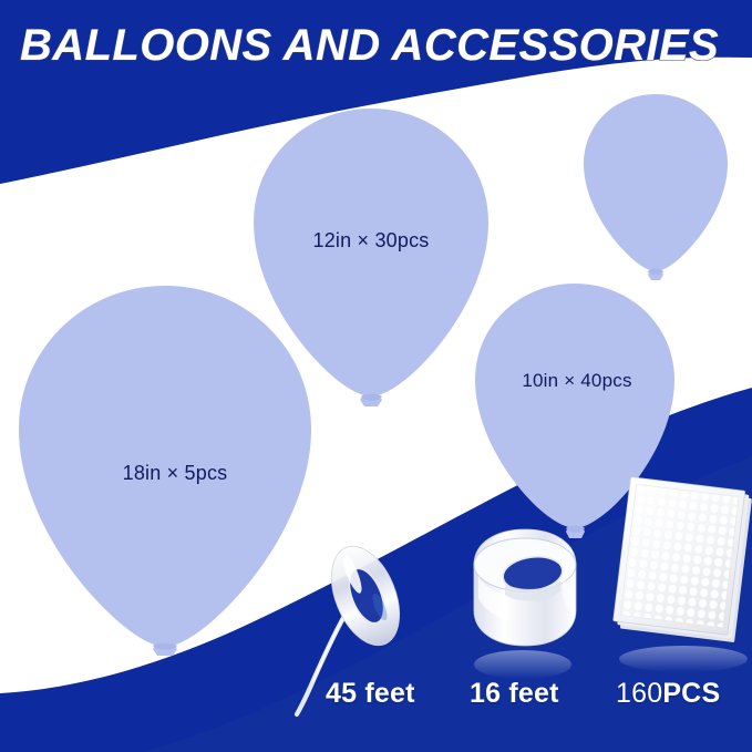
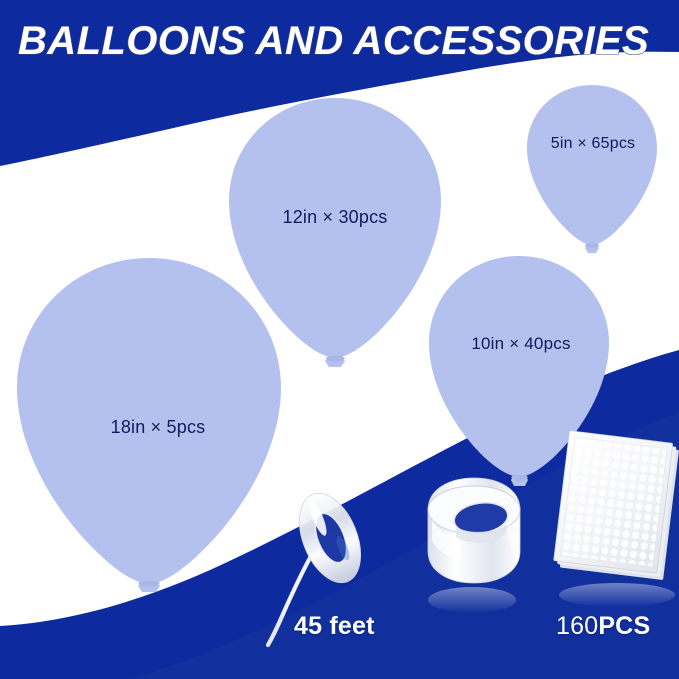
  BALLOONS AND ACCESSORIES
  18in × 5pcs
  12in × 30pcs
  10in × 40pcs
+ 5in × 65pcs
  45 feet
- 16 feet
  160PCS
